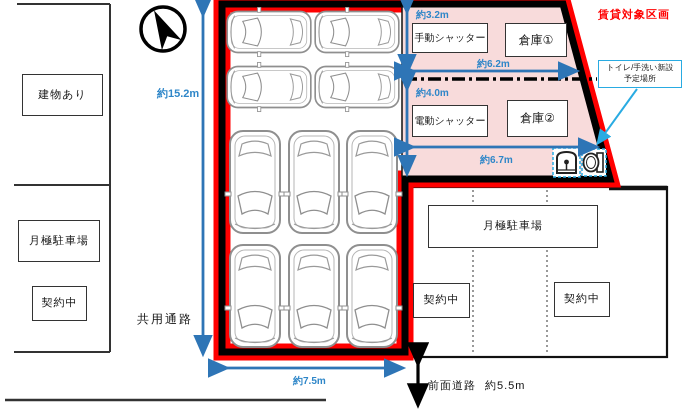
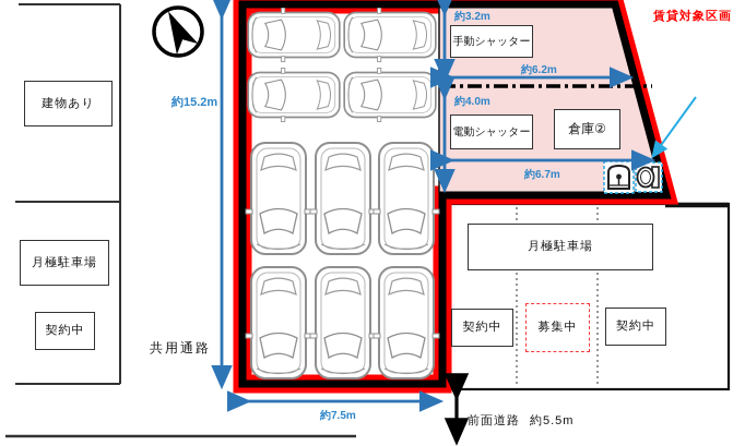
  建物あり
  月極駐車場
  契約中
  約15.2m
  共用通路
  約7.5m
  約3.2m
  手動シャッター
- 倉庫①
  約6.2m
  約4.0m
  電動シャッター
  倉庫②
  約6.7m
  賃貸対象区画
- トイレ/手洗い新設
- 予定場所
  月極駐車場
  契約中
+ 募集中
  契約中
  前面道路 約5.5m
